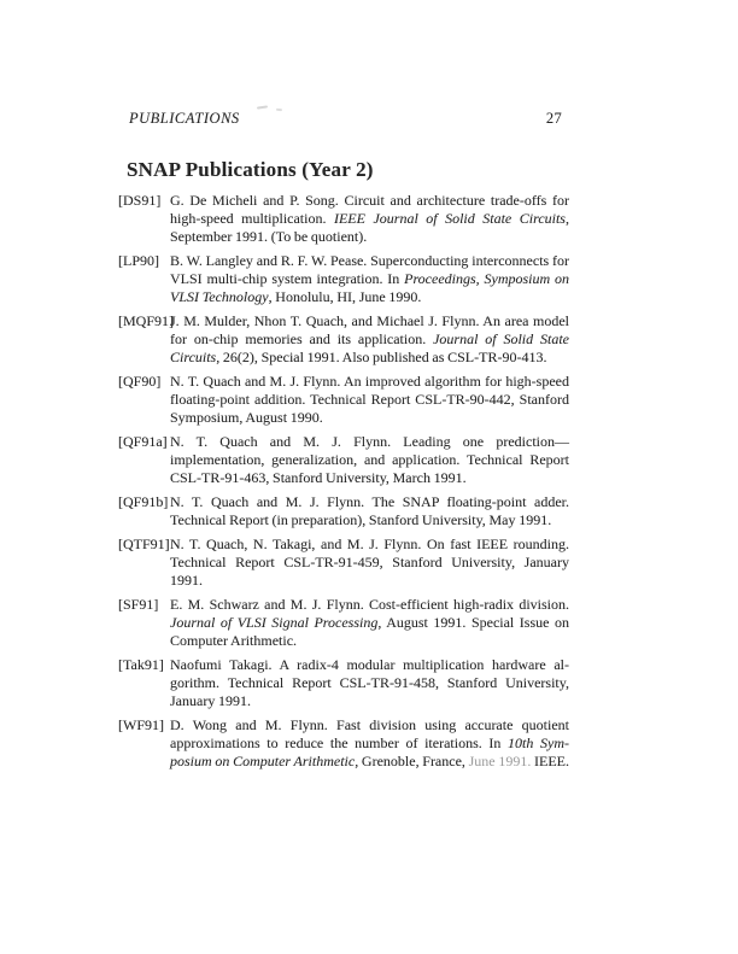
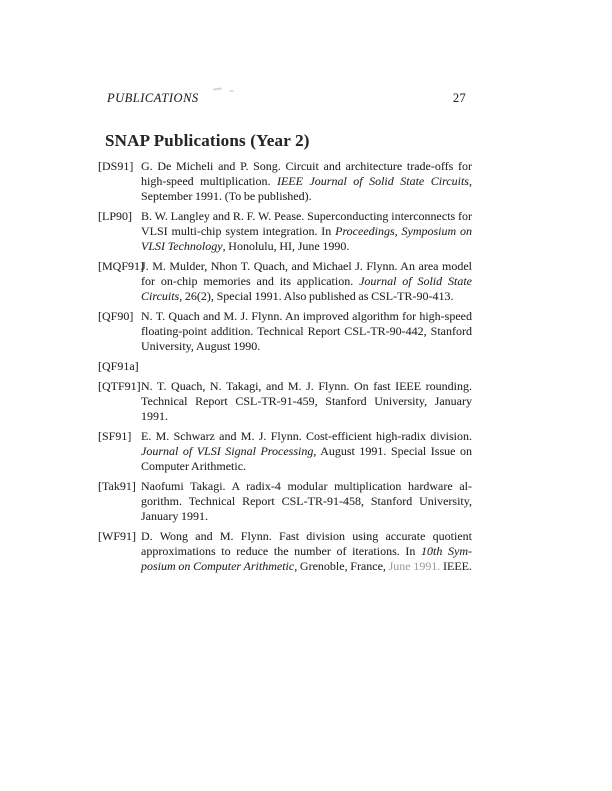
  PUBLICATIONS
  27
  SNAP Publications (Year 2)
  [DS91]
- G. De Micheli and P. Song. Circuit and architecture trade-offs for high-speed multiplication. IEEE Journal of Solid State Circuits, September 1991. (To be quotient).
+ G. De Micheli and P. Song. Circuit and architecture trade-offs for high-speed multiplication. IEEE Journal of Solid State Circuits, September 1991. (To be published).
  [LP90]
  B. W. Langley and R. F. W. Pease. Superconducting intercon­nects for VLSI multi-chip system integration. In Proceedings, Symposium on VLSI Technology, Honolulu, HI, June 1990.
  [MQF91
  J. M. Mulder, Nhon T. Quach, and Michael J. Flynn. An area model for on-chip memories and its application. Journal of Solid State Circuits, 26(2), Special 1991. Also published as CSL-TR-90-413.
  [QF90]
- N. T. Quach and M. J. Flynn. An improved algorithm for high-speed floating-point addition. Technical Report CSL-TR-90-442, Stanford Symposium, August 1990.
+ N. T. Quach and M. J. Flynn. An improved algorithm for high-speed floating-point addition. Technical Report CSL-TR-90-442, Stanford University, August 1990.
  [QF91a]
- N. T. Quach and M. J. Flynn. Leading one prediction—implementation, generalization, and application. Technical Re­port CSL-TR-91-463, Stanford University, March 1991.
- [QF91b]
- N. T. Quach and M. J. Flynn. The SNAP floating-point adder. Technical Report (in preparation), Stanford University, May 1991.
  [QTF91]
  N. T. Quach, N. Takagi, and M. J. Flynn. On fast IEEE rounding. Technical Report CSL-TR-91-459, Stanford University, January 1991.
  [SF91]
  E. M. Schwarz and M. J. Flynn. Cost-efficient high-radix division. Journal of VLSI Signal Processing, August 1991. Special Issue on Computer Arithmetic.
  [Tak91]
  Naofumi Takagi. A radix-4 modular multiplication hardware al­gorithm. Technical Report CSL-TR-91-458, Stanford University, January 1991.
  [WF91]
  D. Wong and M. Flynn. Fast division using accurate quotient approximations to reduce the number of iterations. In 10th Sym­osium on Computer Arithmetic, Grenoble, France, June 1991. IEEE.
